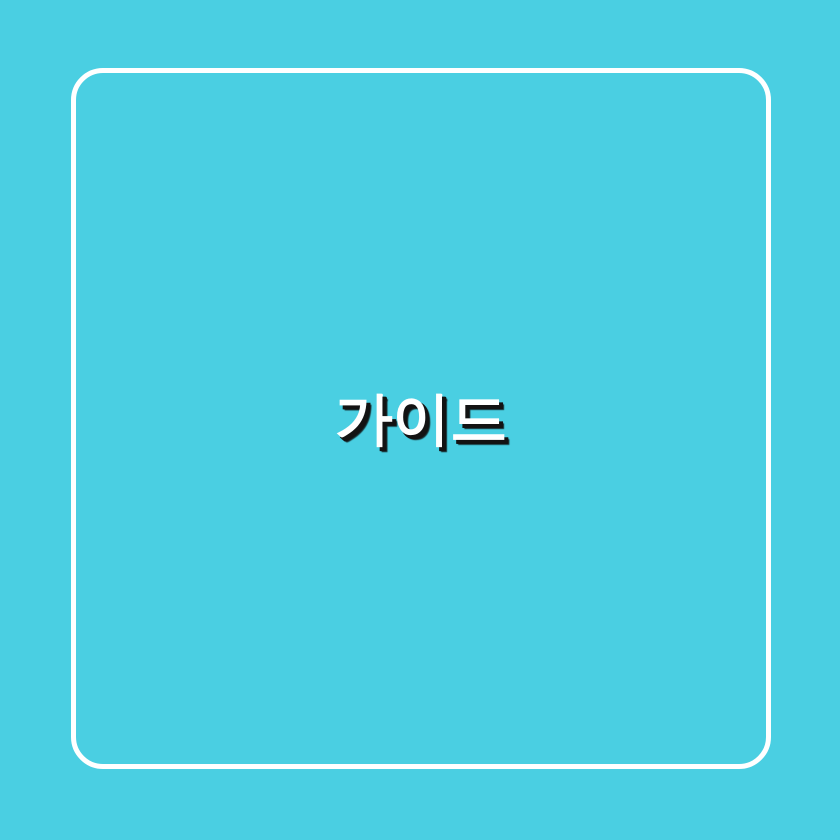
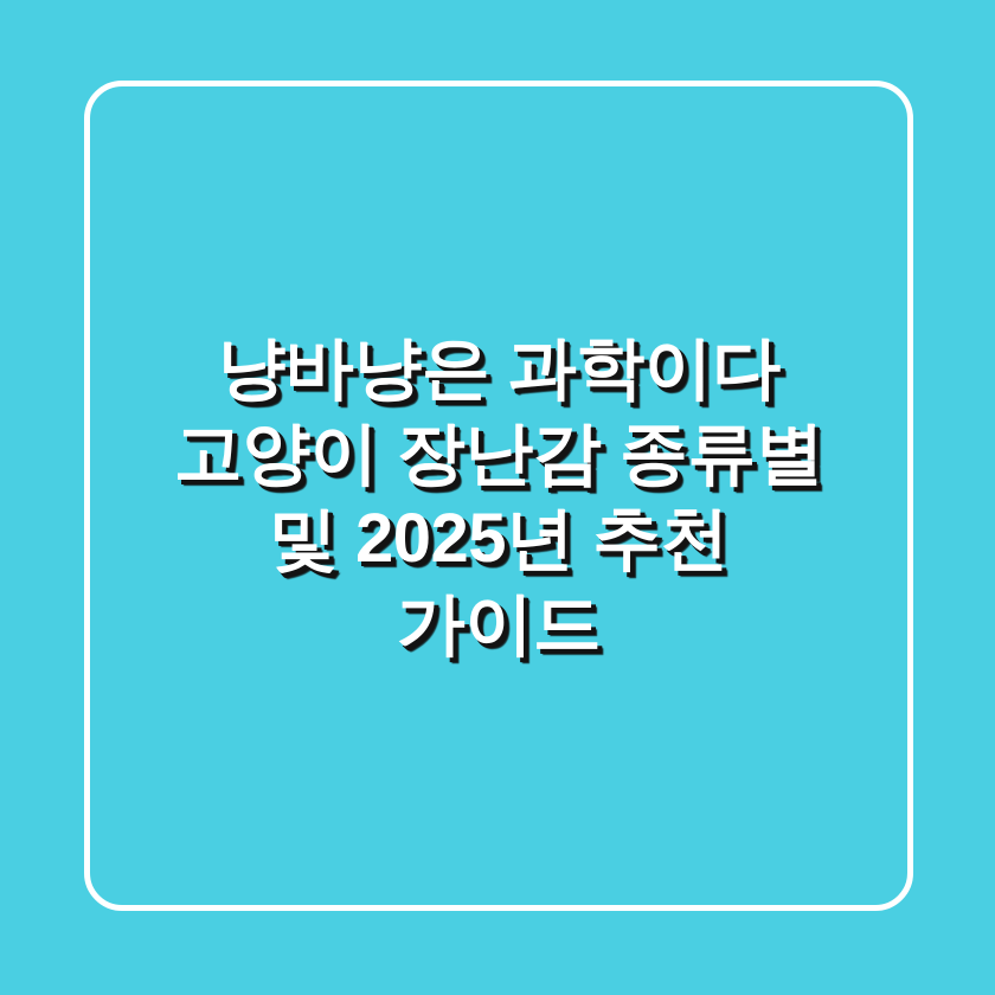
+ 냥바냥은 과학이다
+ 고양이 장난감 종류별
+ 및 2025년 추천
  가이드
